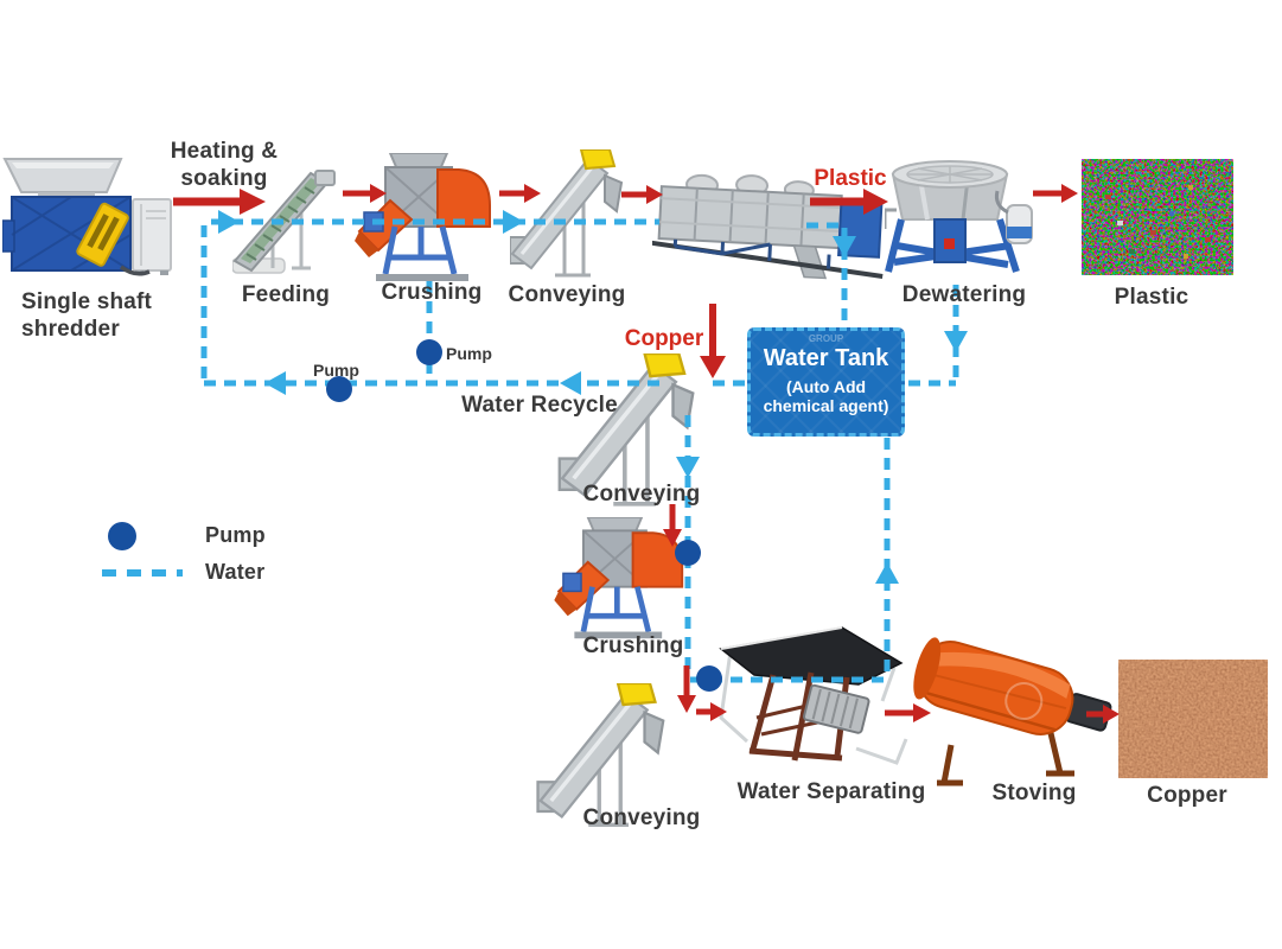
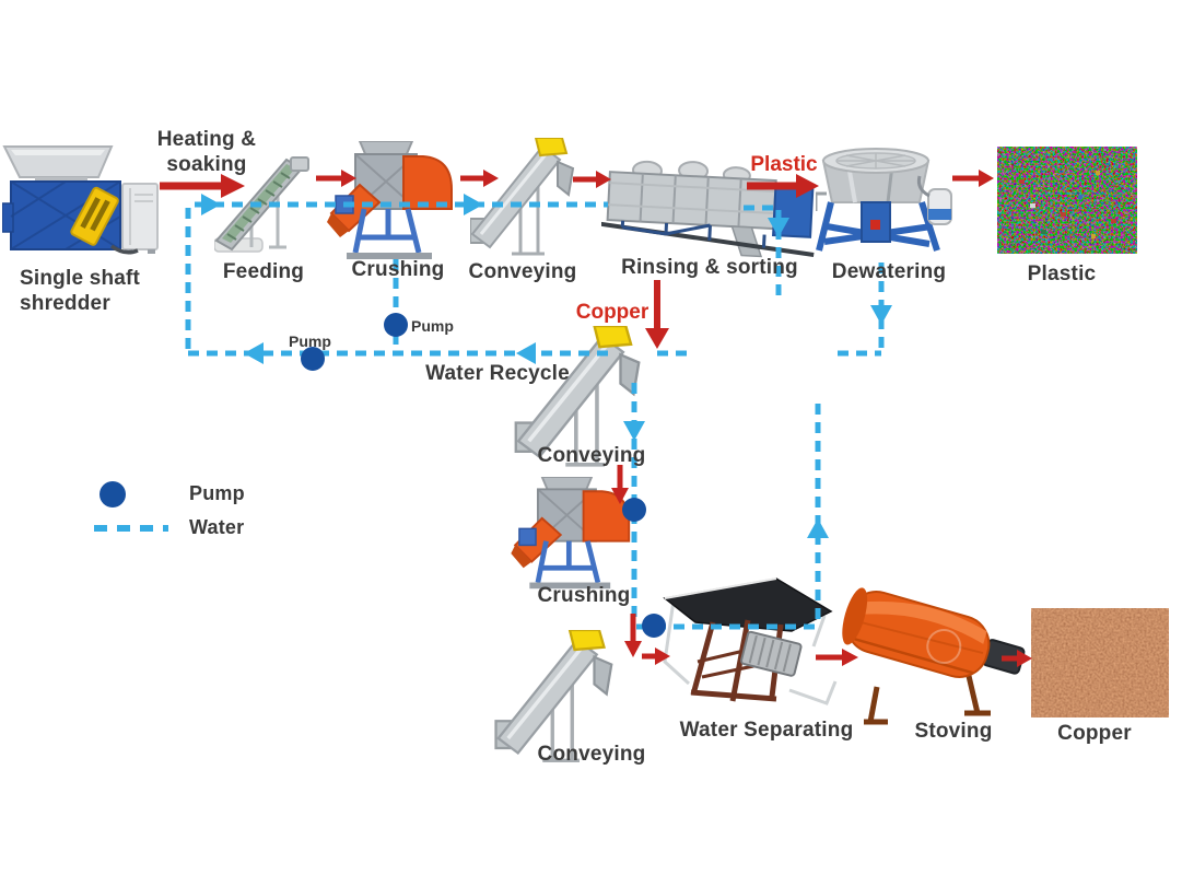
- GROUP
- Water Tank
- (Auto Add
- chemical agent)
  Single shaft
  shredder
  Heating &
  soaking
  Feeding
  Crushing
  Conveying
+ Rinsing & sorting
  Dewatering
  Plastic
  Plastic
  Copper
  Water Recycle
  Pump
  Pump
  Conveying
  Crushing
  Conveying
  Water Separating
  Stoving
  Copper
  Pump
  Water
